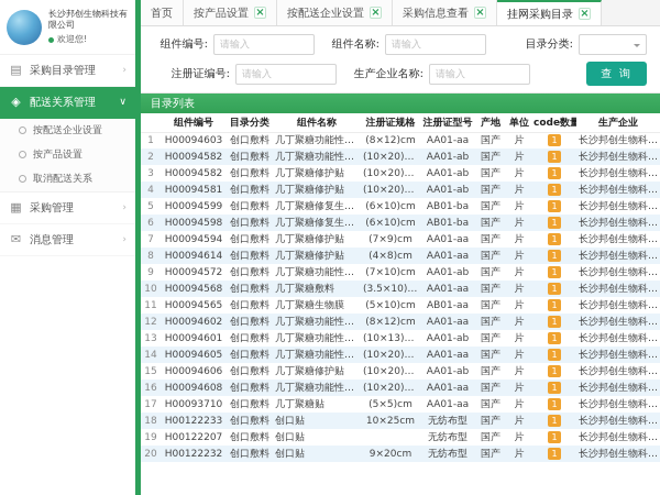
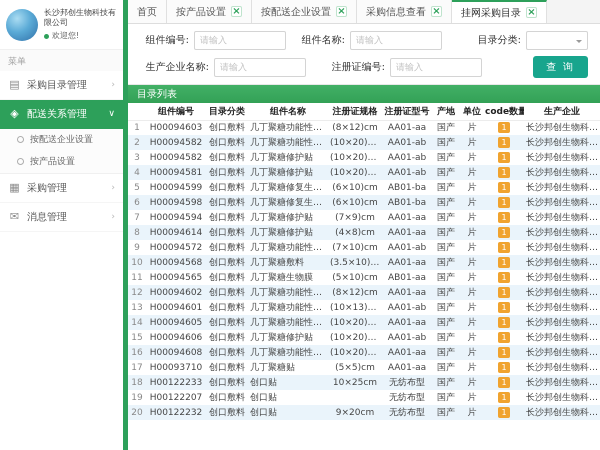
  长沙邦创生物科技有限公司
  欢迎您!
+ 菜单
  ▤
  采购目录管理
  ›
  ◈
  配送关系管理
  ∨
  按配送企业设置
  按产品设置
- 取消配送关系
  ▦
  采购管理
  ›
  ✉
  消息管理
  ›
  首页
  按产品设置
  ×
  按配送企业设置
  ×
  采购信息查看
  ×
  挂网采购目录
  ×
  组件编号:
  请输入
  组件名称:
  请输入
  目录分类:
- 注册证编号:
+ 生产企业名称:
  请输入
- 生产企业名称:
+ 注册证编号:
  请输入
  查 询
  目录列表
  	组件编号	目录分类	组件名称	注册证规格	注册证型号	产地	单位	code数量	生产企业
  1	H00094603	创口敷料	几丁聚糖功能性修复	(8×12)cm	AA01-aa	国产	片	1	长沙邦创生物科技
  2	H00094582	创口敷料	几丁聚糖功能性贴膜	(10×20)cm	AA01-ab	国产	片	1	长沙邦创生物科技
  3	H00094582	创口敷料	几丁聚糖修护贴	(10×20)cm	AA01-ab	国产	片	1	长沙邦创生物科技
  4	H00094581	创口敷料	几丁聚糖修护贴	(10×20)cm	AA01-ab	国产	片	1	长沙邦创生物科技
  5	H00094599	创口敷料	几丁聚糖修复生物膜	(6×10)cm	AB01-ba	国产	片	1	长沙邦创生物科技
  6	H00094598	创口敷料	几丁聚糖修复生物膜	(6×10)cm	AB01-ba	国产	片	1	长沙邦创生物科技
  7	H00094594	创口敷料	几丁聚糖修护贴	(7×9)cm	AA01-aa	国产	片	1	长沙邦创生物科技
  8	H00094614	创口敷料	几丁聚糖修护贴	(4×8)cm	AA01-aa	国产	片	1	长沙邦创生物科技
  9	H00094572	创口敷料	几丁聚糖功能性修复	(7×10)cm	AA01-ab	国产	片	1	长沙邦创生物科技
  10	H00094568	创口敷料	几丁聚糖敷料	(3.5×10)cm	AA01-aa	国产	片	1	长沙邦创生物科技
  11	H00094565	创口敷料	几丁聚糖生物膜	(5×10)cm	AB01-aa	国产	片	1	长沙邦创生物科技
  12	H00094602	创口敷料	几丁聚糖功能性修复	(8×12)cm	AA01-aa	国产	片	1	长沙邦创生物科技
  13	H00094601	创口敷料	几丁聚糖功能性修复	(10×13)cm	AA01-ab	国产	片	1	长沙邦创生物科技
  14	H00094605	创口敷料	几丁聚糖功能性修复	(10×20)cm	AA01-aa	国产	片	1	长沙邦创生物科技
  15	H00094606	创口敷料	几丁聚糖修护贴	(10×20)cm	AA01-ab	国产	片	1	长沙邦创生物科技
  16	H00094608	创口敷料	几丁聚糖功能性修复	(10×20)cm	AA01-aa	国产	片	1	长沙邦创生物科技
  17	H00093710	创口敷料	几丁聚糖贴	(5×5)cm	AA01-aa	国产	片	1	长沙邦创生物科技
  18	H00122233	创口敷料	创口贴	10×25cm	无纺布型	国产	片	1	长沙邦创生物科技
  19	H00122207	创口敷料	创口贴		无纺布型	国产	片	1	长沙邦创生物科技
  20	H00122232	创口敷料	创口贴	9×20cm	无纺布型	国产	片	1	长沙邦创生物科技
